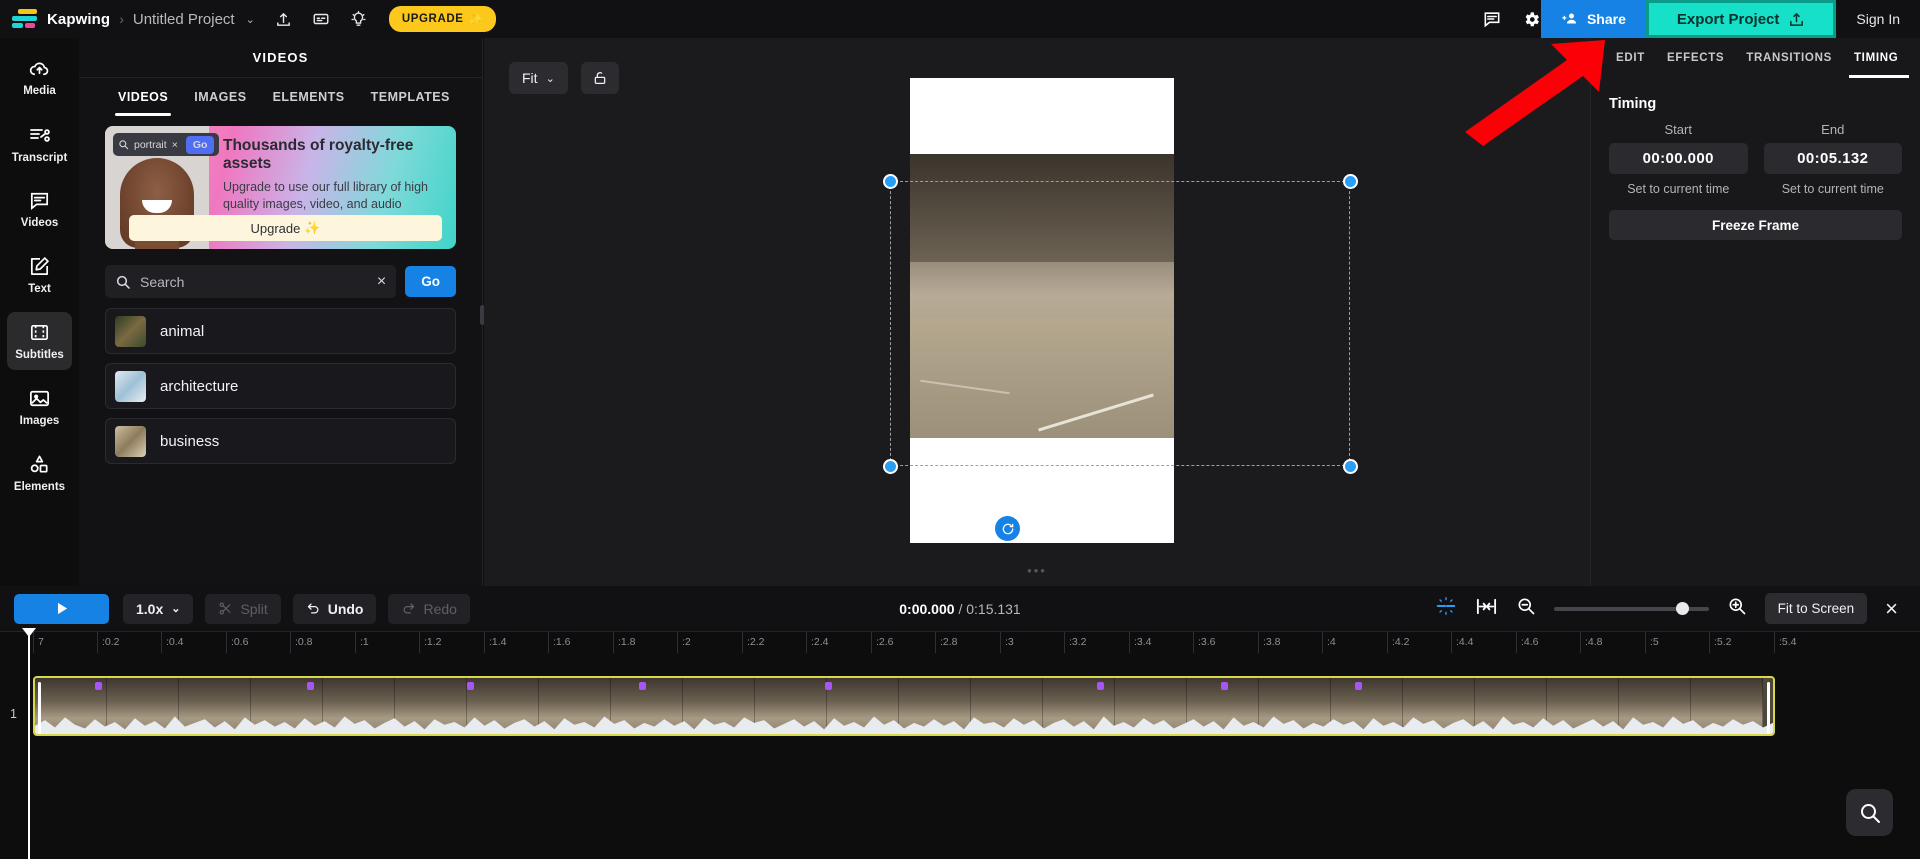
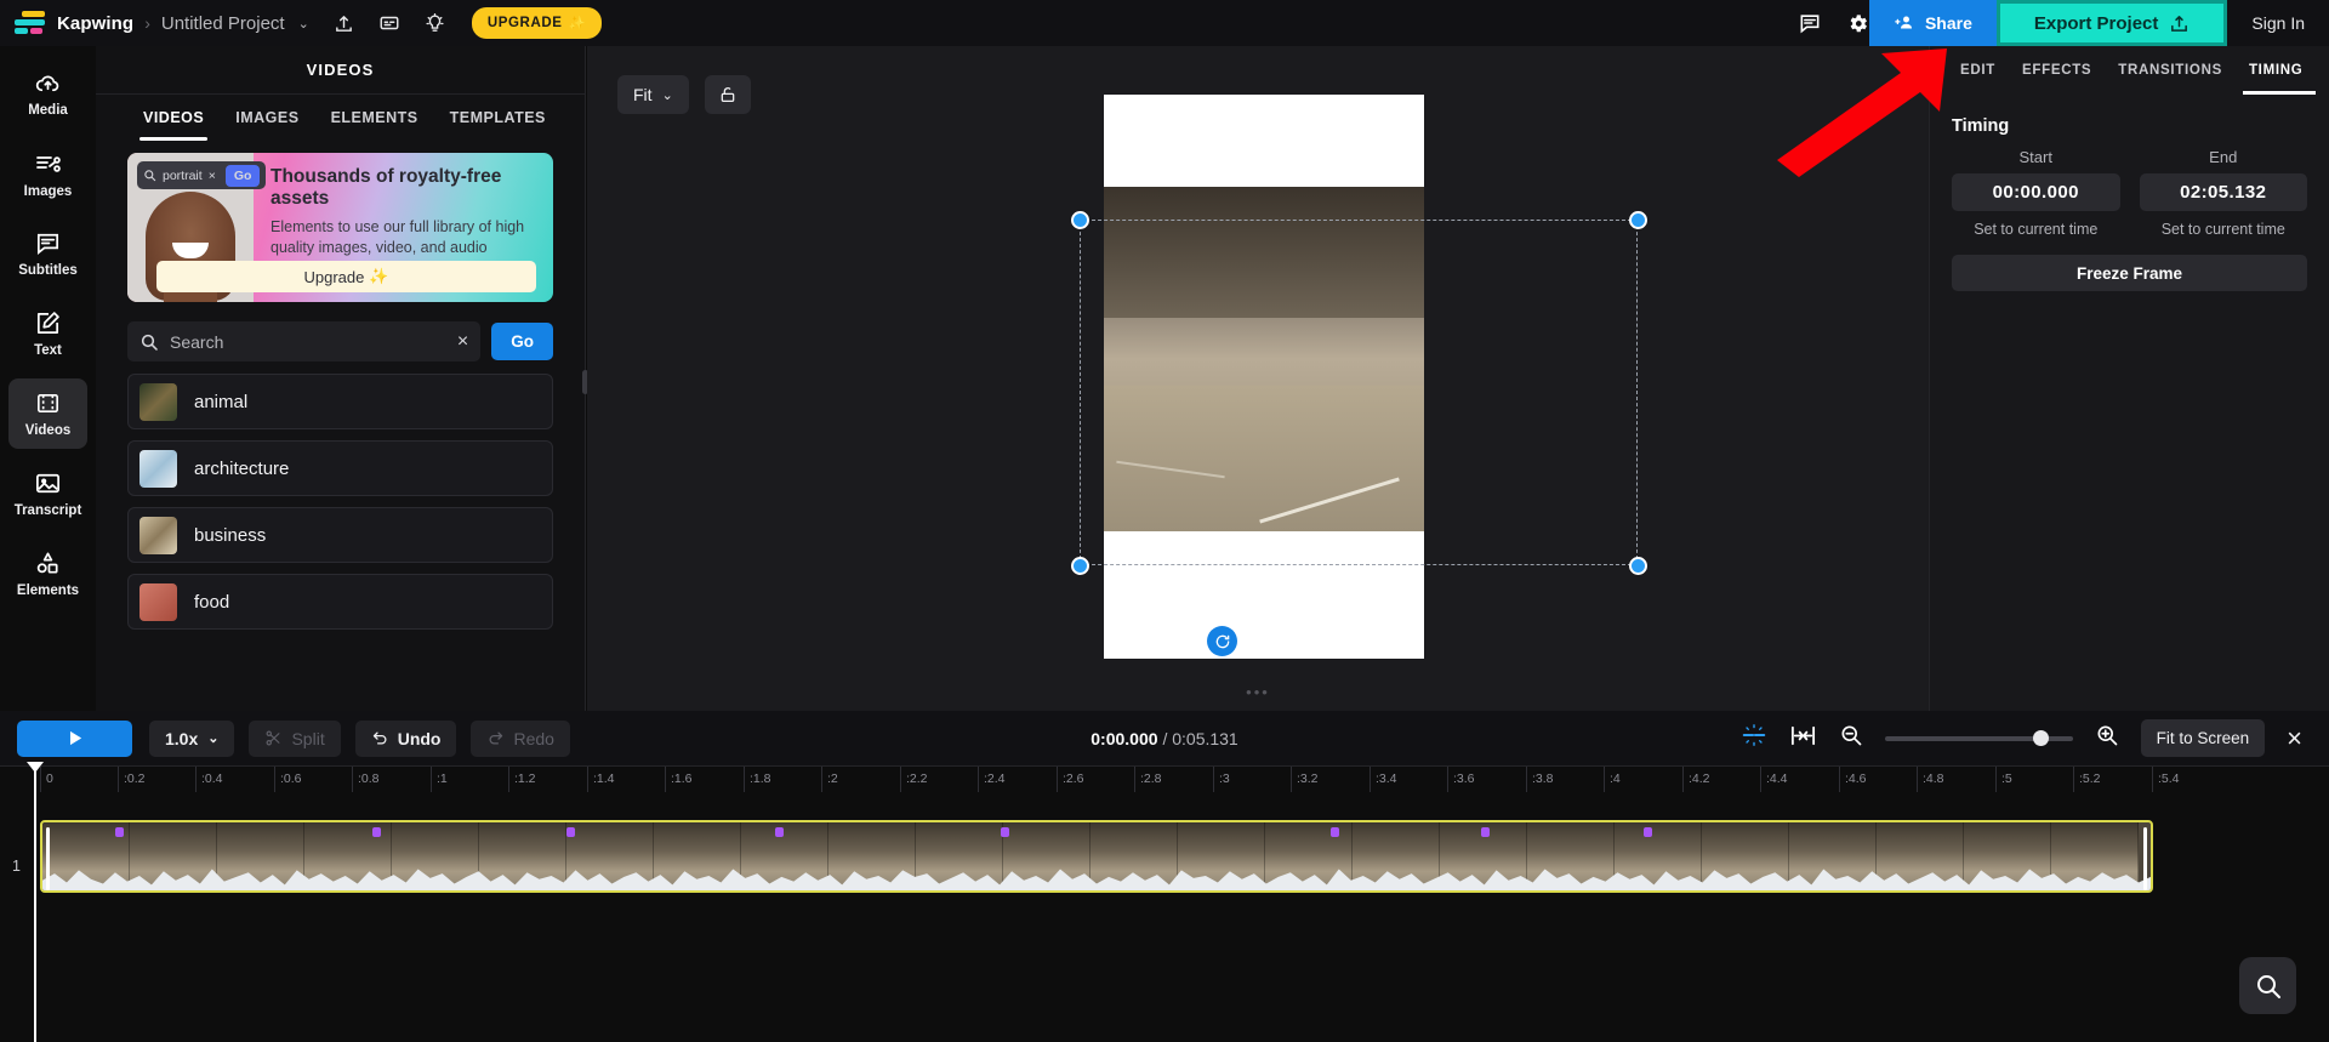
  Kapwing
  ›
  Untitled Project
  ⌄
  UPGRADE
  ✨
  Share
  Export Project
  Sign In
  Media
- Transcript
+ Images
- Videos
+ Subtitles
  Text
- Subtitles
+ Videos
- Images
+ Transcript
  Elements
  VIDEOS
  VIDEOS
  IMAGES
  ELEMENTS
  TEMPLATES
  portrait
  ×
  Go
  Thousands of royalty-free assets
- Upgrade to use our full library of high quality images, video, and audio
+ Elements to use our full library of high quality images, video, and audio
  Upgrade
  ✨
  Search
  ×
  Go
  animal
  architecture
  business
+ food
  Fit
  ⌄
  •••
  EDIT
  EFFECTS
  TRANSITIONS
  TIMING
  Timing
  Start
  00:00.000
  Set to current time
  End
- 00:05.132
+ 02:05.132
  Set to current time
  Freeze Frame
  1.0x
  ⌄
  Split
  Undo
  Redo
- 0:00.000 / 0:15.131
+ 0:00.000 / 0:05.131
  Fit to Screen
  ×
- 7
+ 0
  :0.2
  :0.4
  :0.6
  :0.8
  :1
  :1.2
  :1.4
  :1.6
  :1.8
  :2
  :2.2
  :2.4
  :2.6
  :2.8
  :3
  :3.2
  :3.4
  :3.6
  :3.8
  :4
  :4.2
  :4.4
  :4.6
  :4.8
  :5
  :5.2
  :5.4
  1
